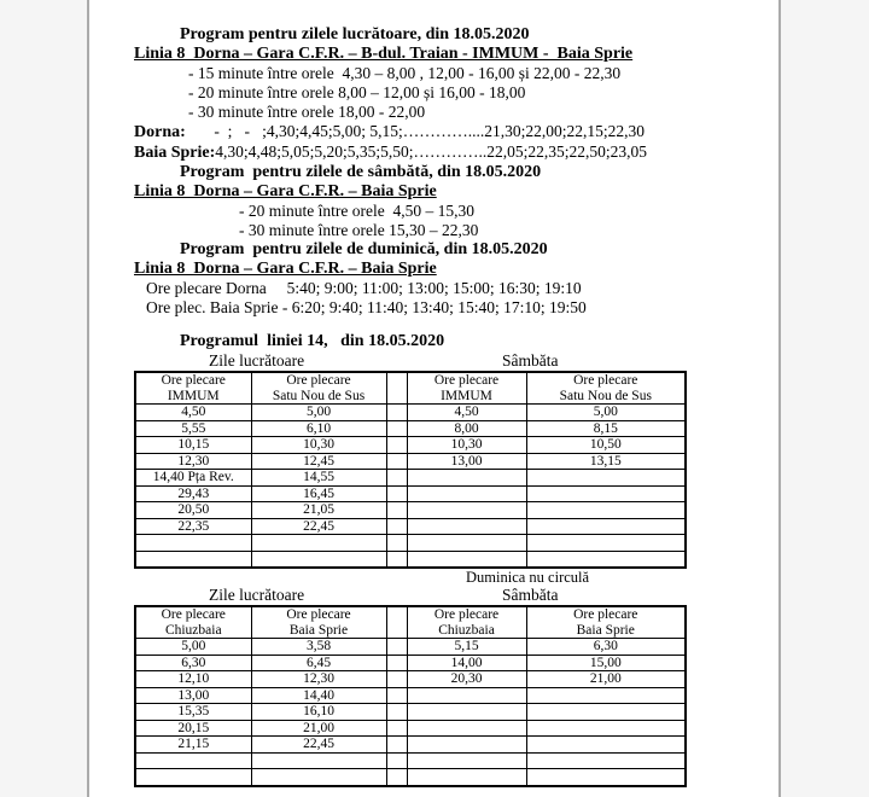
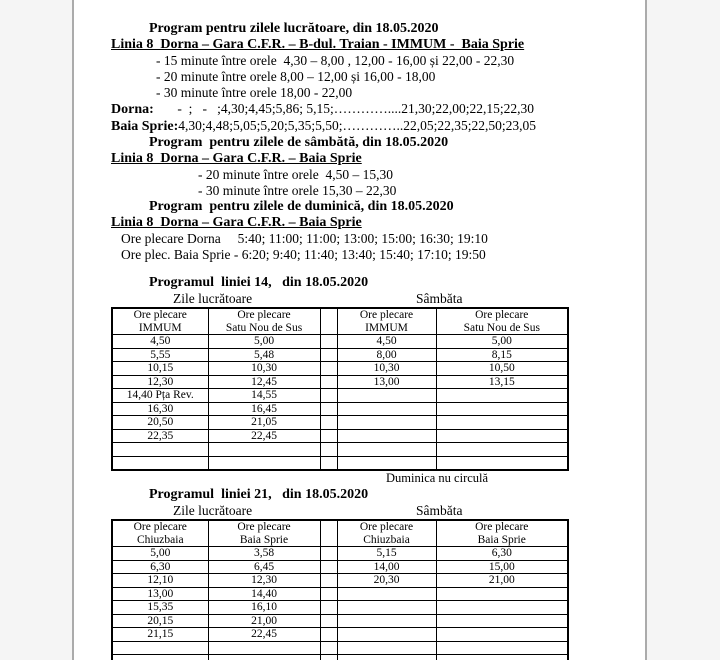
  Program pentru zilele lucrătoare, din 18.05.2020
  Linia 8 Dorna – Gara C.F.R. – B-dul. Traian - IMMUM - Baia Sprie
  - 15 minute între orele 4,30 – 8,00 , 12,00 - 16,00 și 22,00 - 22,30
  - 20 minute între orele 8,00 – 12,00 și 16,00 - 18,00
  - 30 minute între orele 18,00 - 22,00
- Dorna: - ; - ;4,30;4,45;5,00; 5,15;…………....21,30;22,00;22,15;22,30
+ Dorna: - ; - ;4,30;4,45;5,86; 5,15;…………....21,30;22,00;22,15;22,30
  Baia Sprie:4,30;4,48;5,05;5,20;5,35;5,50;…………..22,05;22,35;22,50;23,05
  Program pentru zilele de sâmbătă, din 18.05.2020
  Linia 8 Dorna – Gara C.F.R. – Baia Sprie
  - 20 minute între orele 4,50 – 15,30
  - 30 minute între orele 15,30 – 22,30
  Program pentru zilele de duminică, din 18.05.2020
  Linia 8 Dorna – Gara C.F.R. – Baia Sprie
- Ore plecare Dorna 5:40; 9:00; 11:00; 13:00; 15:00; 16:30; 19:10
+ Ore plecare Dorna 5:40; 11:00; 11:00; 13:00; 15:00; 16:30; 19:10
  Ore plec. Baia Sprie - 6:20; 9:40; 11:40; 13:40; 15:40; 17:10; 19:50
  Programul liniei 14, din 18.05.2020
  Zile lucrătoare
  Sâmbăta
  Ore plecareIMMUM	Ore plecareSatu Nou de Sus		Ore plecareIMMUM	Ore plecareSatu Nou de Sus
  4,50	5,00		4,50	5,00
- 5,55	6,10		8,00	8,15
+ 5,55	5,48		8,00	8,15
  10,15	10,30		10,30	10,50
  12,30	12,45		13,00	13,15
  14,40 Pța Rev.	14,55
- 29,43	16,45
+ 16,30	16,45
  20,50	21,05
  22,35	22,45
  Duminica nu circulă
+ Programul liniei 21, din 18.05.2020
  Zile lucrătoare
  Sâmbăta
  Ore plecareChiuzbaia	Ore plecareBaia Sprie		Ore plecareChiuzbaia	Ore plecareBaia Sprie
  5,00	3,58		5,15	6,30
  6,30	6,45		14,00	15,00
  12,10	12,30		20,30	21,00
  13,00	14,40
  15,35	16,10
  20,15	21,00
  21,15	22,45
